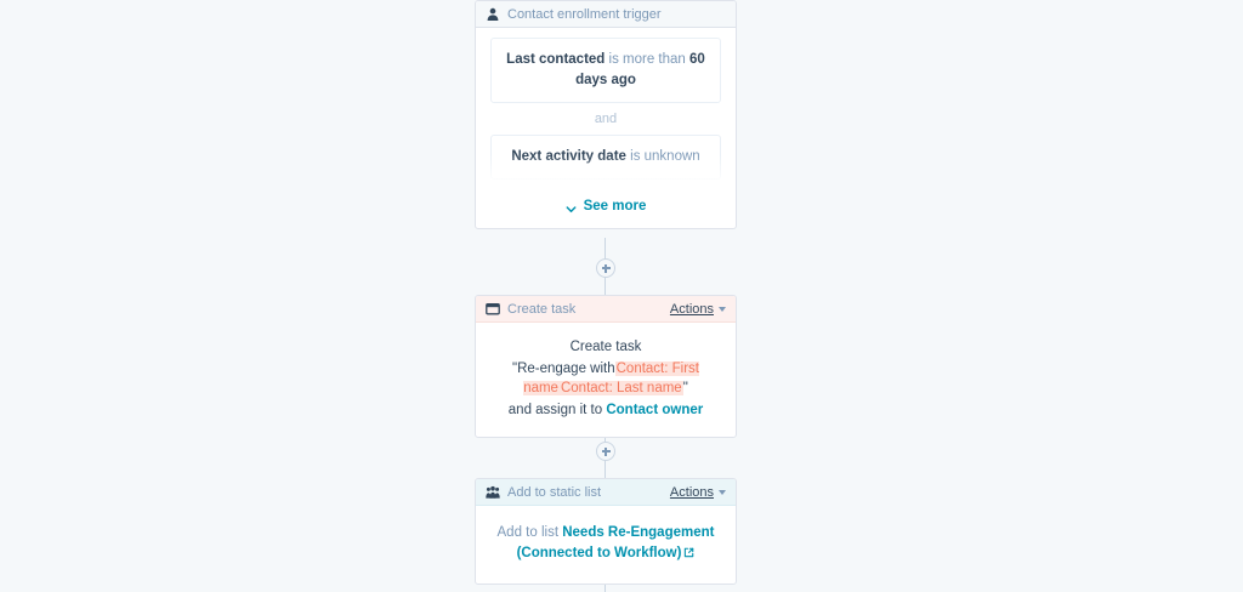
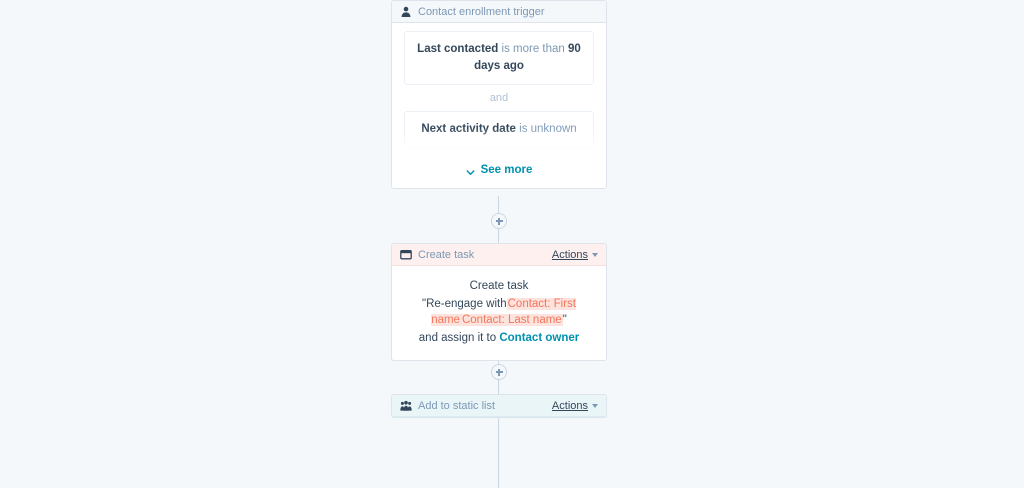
  Contact enrollment trigger
- Last contacted is more than 60 days ago
+ Last contacted is more than 90 days ago
  and
  See more
  Create task
  Actions
  Create task
  "Re-engage withContact: First name Contact: Last name"
  and assign it to Contact owner
  Add to static list
  Actions
- Add to list Needs Re-Engagement (Connected to Workflow)
